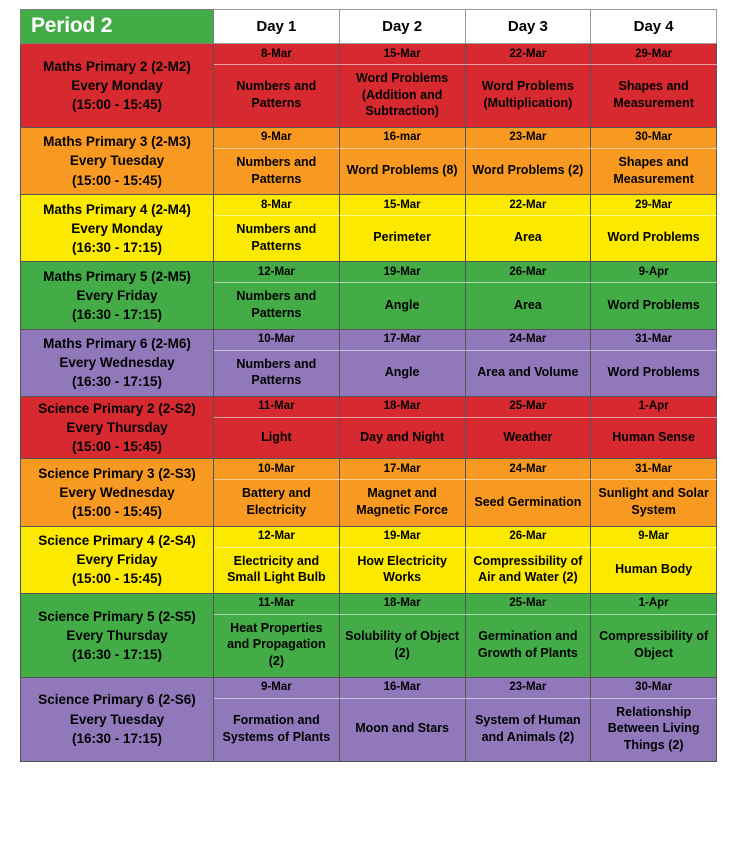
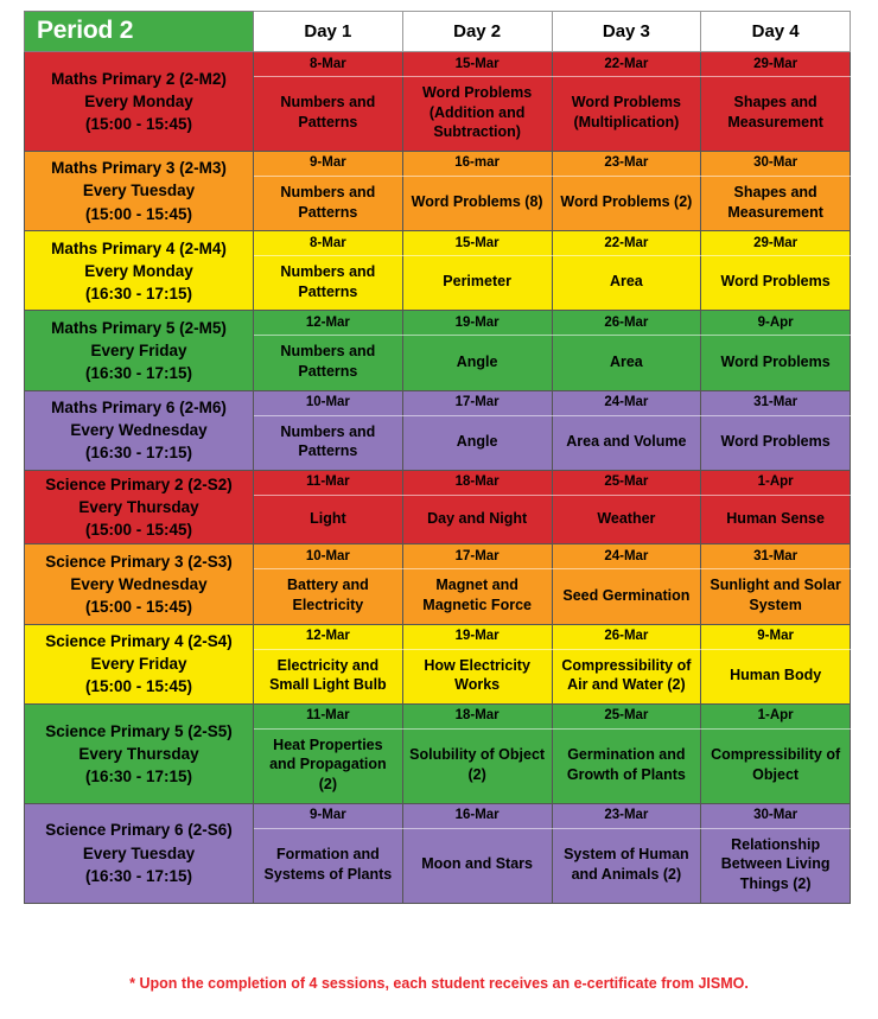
  Period 2	Day 1	Day 2	Day 3	Day 4
  Maths Primary 2 (2-M2)Every Monday(15:00 - 15:45)	8-Mar	15-Mar	22-Mar	29-Mar
  Numbers and Patterns	Word Problems (Addition and Subtraction)	Word Problems (Multiplication)	Shapes and Measurement
  Maths Primary 3 (2-M3)Every Tuesday(15:00 - 15:45)	9-Mar	16-mar	23-Mar	30-Mar
  Numbers and Patterns	Word Problems (8)	Word Problems (2)	Shapes and Measurement
  Maths Primary 4 (2-M4)Every Monday(16:30 - 17:15)	8-Mar	15-Mar	22-Mar	29-Mar
  Numbers and Patterns	Perimeter	Area	Word Problems
  Maths Primary 5 (2-M5)Every Friday(16:30 - 17:15)	12-Mar	19-Mar	26-Mar	9-Apr
  Numbers and Patterns	Angle	Area	Word Problems
  Maths Primary 6 (2-M6)Every Wednesday(16:30 - 17:15)	10-Mar	17-Mar	24-Mar	31-Mar
  Numbers and Patterns	Angle	Area and Volume	Word Problems
  Science Primary 2 (2-S2)Every Thursday(15:00 - 15:45)	11-Mar	18-Mar	25-Mar	1-Apr
  Light	Day and Night	Weather	Human Sense
  Science Primary 3 (2-S3)Every Wednesday(15:00 - 15:45)	10-Mar	17-Mar	24-Mar	31-Mar
  Battery and Electricity	Magnet and Magnetic Force	Seed Germination	Sunlight and Solar System
  Science Primary 4 (2-S4)Every Friday(15:00 - 15:45)	12-Mar	19-Mar	26-Mar	9-Mar
  Electricity and Small Light Bulb	How Electricity Works	Compressibility of Air and Water (2)	Human Body
  Science Primary 5 (2-S5)Every Thursday(16:30 - 17:15)	11-Mar	18-Mar	25-Mar	1-Apr
  Heat Properties and Propagation (2)	Solubility of Object (2)	Germination and Growth of Plants	Compressibility of Object
  Science Primary 6 (2-S6)Every Tuesday(16:30 - 17:15)	9-Mar	16-Mar	23-Mar	30-Mar
  Formation and Systems of Plants	Moon and Stars	System of Human and Animals (2)	Relationship Between Living Things (2)
+ * Upon the completion of 4 sessions, each student receives an e-certificate from JISMO.
